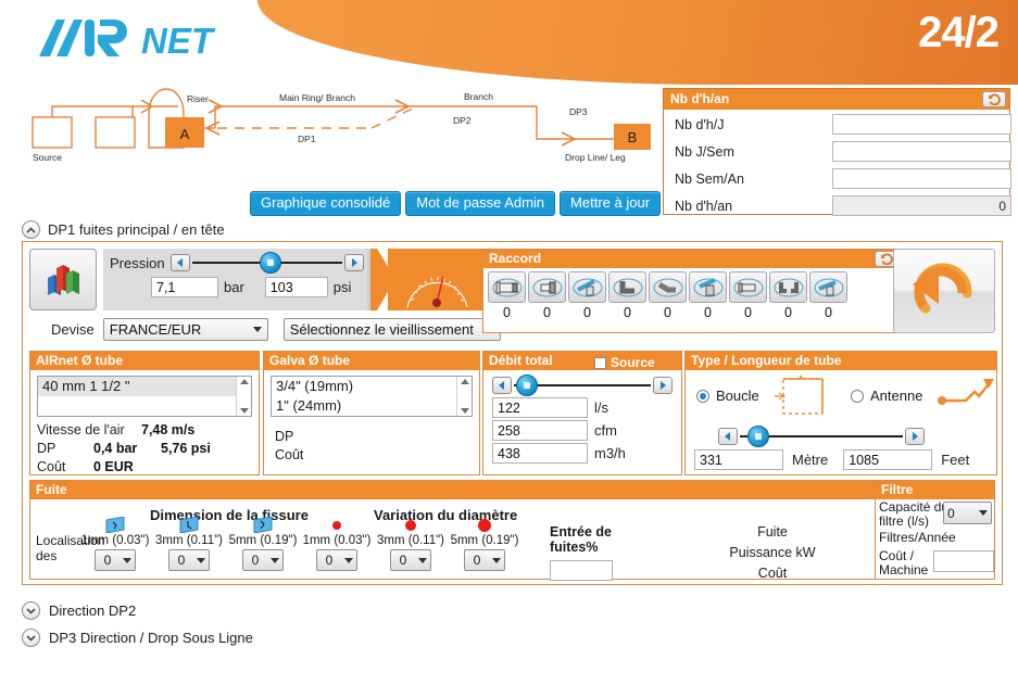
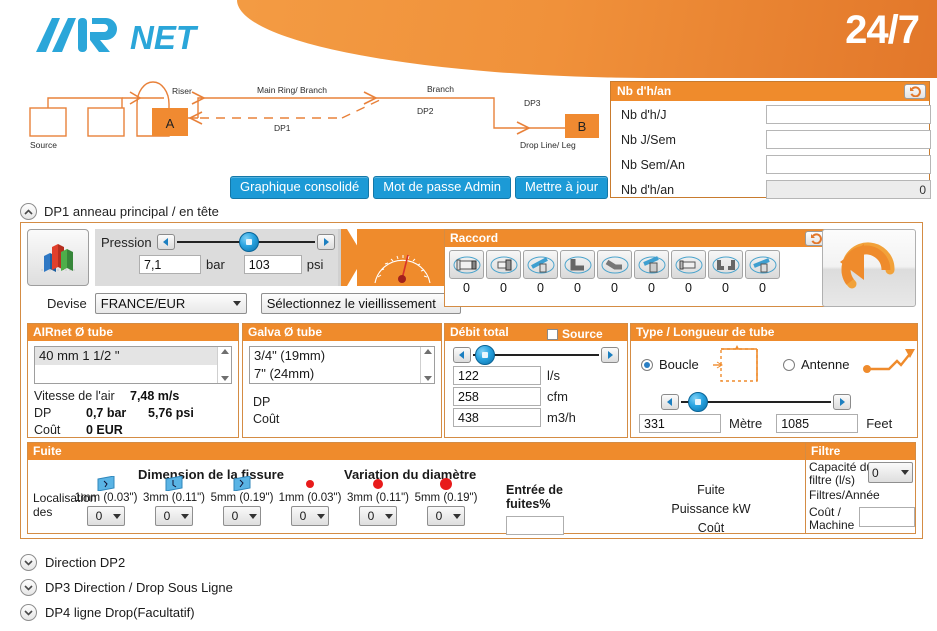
  NET
- 24/2
+ 24/7
  A
  B
  Source
  Riser
  Main Ring/ Branch
  Branch
  DP1
  DP2
  DP3
  Drop Line/ Leg
  Graphique consolidé
  Mot de passe Admin
  Mettre à jour
  Nb d'h/an
  Nb d'h/J
  Nb J/Sem
  Nb Sem/An
  Nb d'h/an
  0
- DP1 fuites principal / en tête
+ DP1 anneau principal / en tête
  Pression
  7,1
  bar
  103
  psi
  Devise
  FRANCE/EUR
  Sélectionnez le vieillissement
  AIRnet Ø tube
  40 mm 1 1/2 "
  Vitesse de l'air
  7,48 m/s
  DP
- 0,4 bar
+ 0,7 bar
  5,76 psi
  Coût
  0 EUR
  Galva Ø tube
  3/4" (19mm)
- 1" (24mm)
+ 7" (24mm)
  DP
  Coût
  Raccord
  0
  0
  0
  0
  0
  0
  0
  0
  0
  Débit total
  Source
  122
  l/s
  258
  cfm
  438
  m3/h
  Type / Longueur de tube
  Boucle
  Antenne
  331
  Mètre
  1085
  Feet
  Fuite
  Dimension de la fissure
  Variation du diamètre
  1mm (0.03")
  0
  3mm (0.11")
  0
  5mm (0.19")
  0
  1mm (0.03")
  0
  3mm (0.11")
  0
  5mm (0.19")
  0
  Entrée de fuites%
  Fuite
  Puissance kW
  Coût
  Filtre
  Capacité d filtre (l/s)
  0
  Filtres/Année
  Coût / Machine
  Direction DP2
  DP3 Direction / Drop Sous Ligne
+ DP4 ligne Drop(Facultatif)
